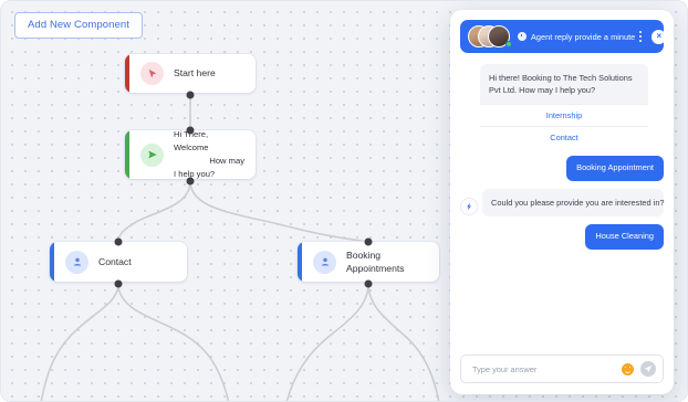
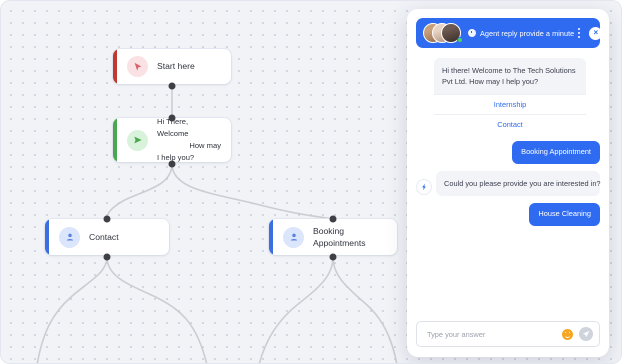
- Add New Component
  Start here
  Hi There, Welcome
  How may
  I help you?
  Contact
  Booking Appointments
  Agent reply provide a minute
  ×
- Hi there! Booking to The Tech Solutions Pvt Ltd. How may I help you?
+ Hi there! Welcome to The Tech Solutions Pvt Ltd. How may I help you?
  Internship
  Contact
  Booking Appointment
  Could you please provide you are interested in?
  House Cleaning
  Type your answer
